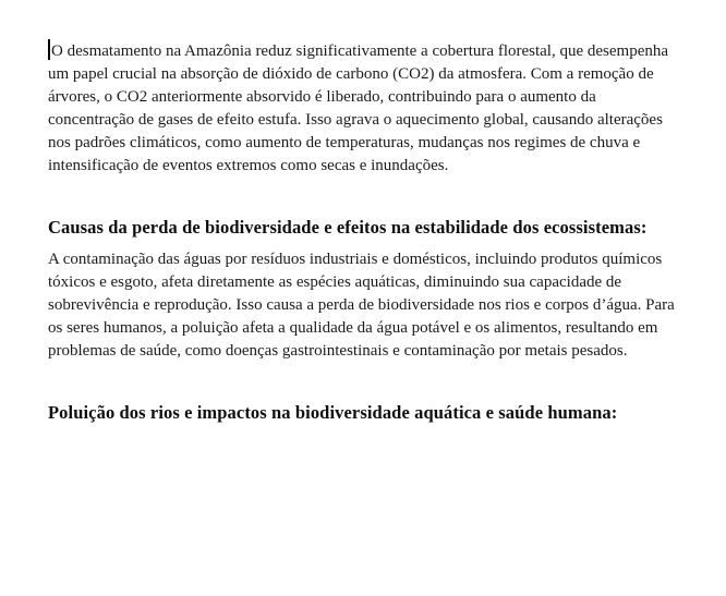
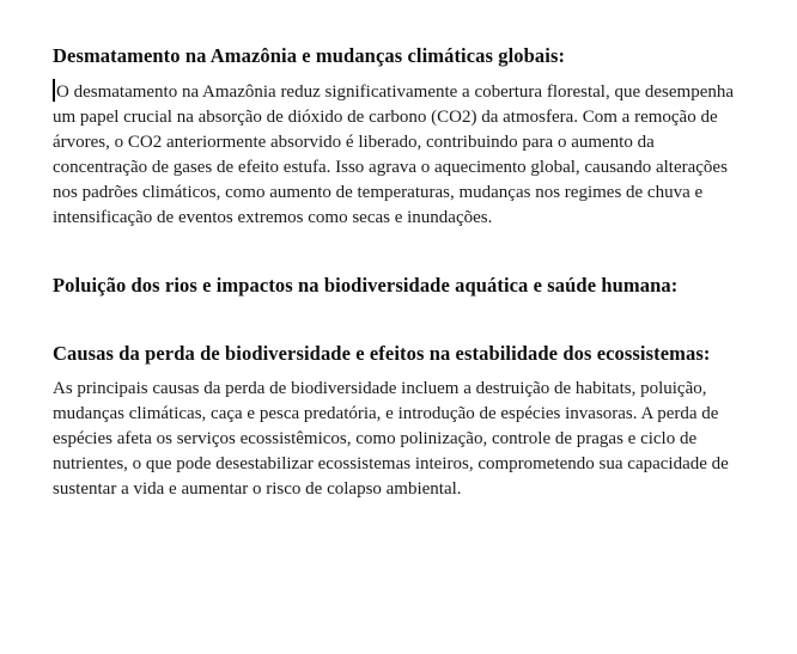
+ Desmatamento na Amazônia e mudanças climáticas globais:
  O desmatamento na Amazônia reduz significativamente a cobertura florestal, que desempenha um papel crucial na absorção de dióxido de carbono (CO2) da atmosfera. Com a remoção de árvores, o CO2 anteriormente absorvido é liberado, contribuindo para o aumento da concentração de gases de efeito estufa. Isso agrava o aquecimento global, causando alterações nos padrões climáticos, como aumento de temperaturas, mudanças nos regimes de chuva e intensificação de eventos extremos como secas e inundações.
- Causas da perda de biodiversidade e efeitos na estabilidade dos ecossistemas:
+ Poluição dos rios e impactos na biodiversidade aquática e saúde humana:
- A contaminação das águas por resíduos industriais e domésticos, incluindo produtos químicos tóxicos e esgoto, afeta diretamente as espécies aquáticas, diminuindo sua capacidade de sobrevivência e reprodução. Isso causa a perda de biodiversidade nos rios e corpos d’água. Para os seres humanos, a poluição afeta a qualidade da água potável e os alimentos, resultando em problemas de saúde, como doenças gastrointestinais e contaminação por metais pesados.
- Poluição dos rios e impactos na biodiversidade aquática e saúde humana:
+ Causas da perda de biodiversidade e efeitos na estabilidade dos ecossistemas:
+ As principais causas da perda de biodiversidade incluem a destruição de habitats, poluição, mudanças climáticas, caça e pesca predatória, e introdução de espécies invasoras. A perda de espécies afeta os serviços ecossistêmicos, como polinização, controle de pragas e ciclo de nutrientes, o que pode desestabilizar ecossistemas inteiros, comprometendo sua capacidade de sustentar a vida e aumentar o risco de colapso ambiental.
